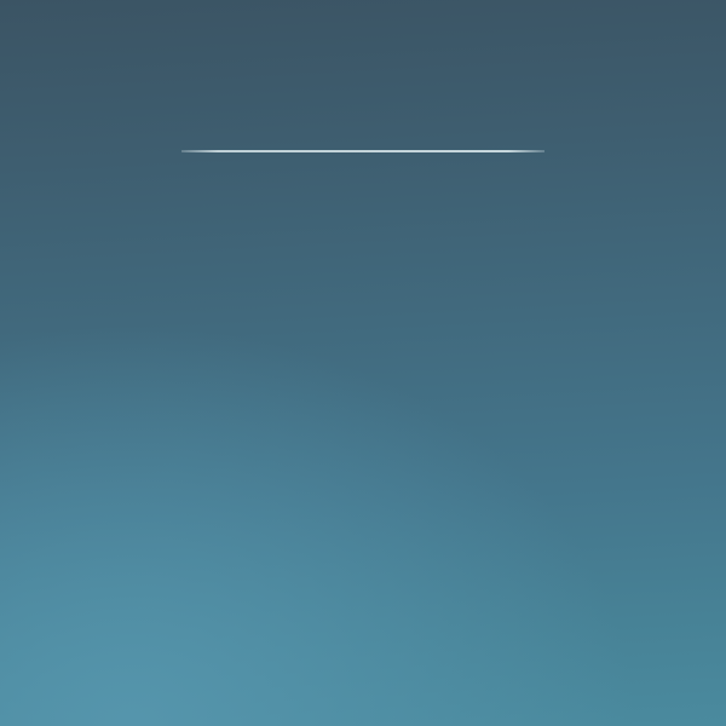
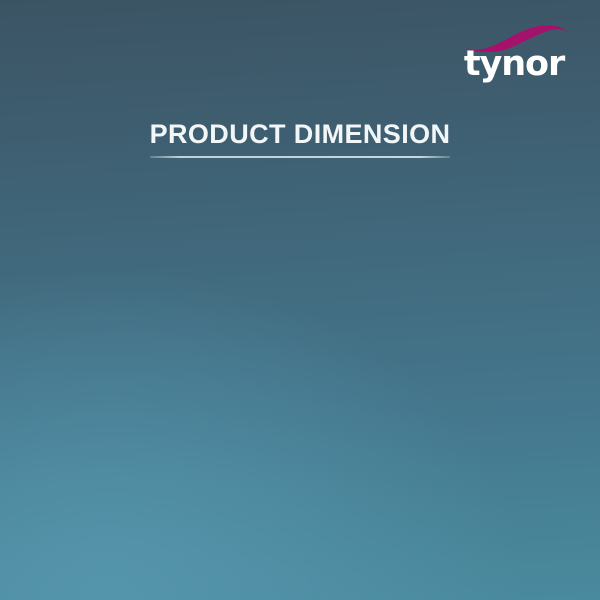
+ tynor
+ PRODUCT DIMENSION
